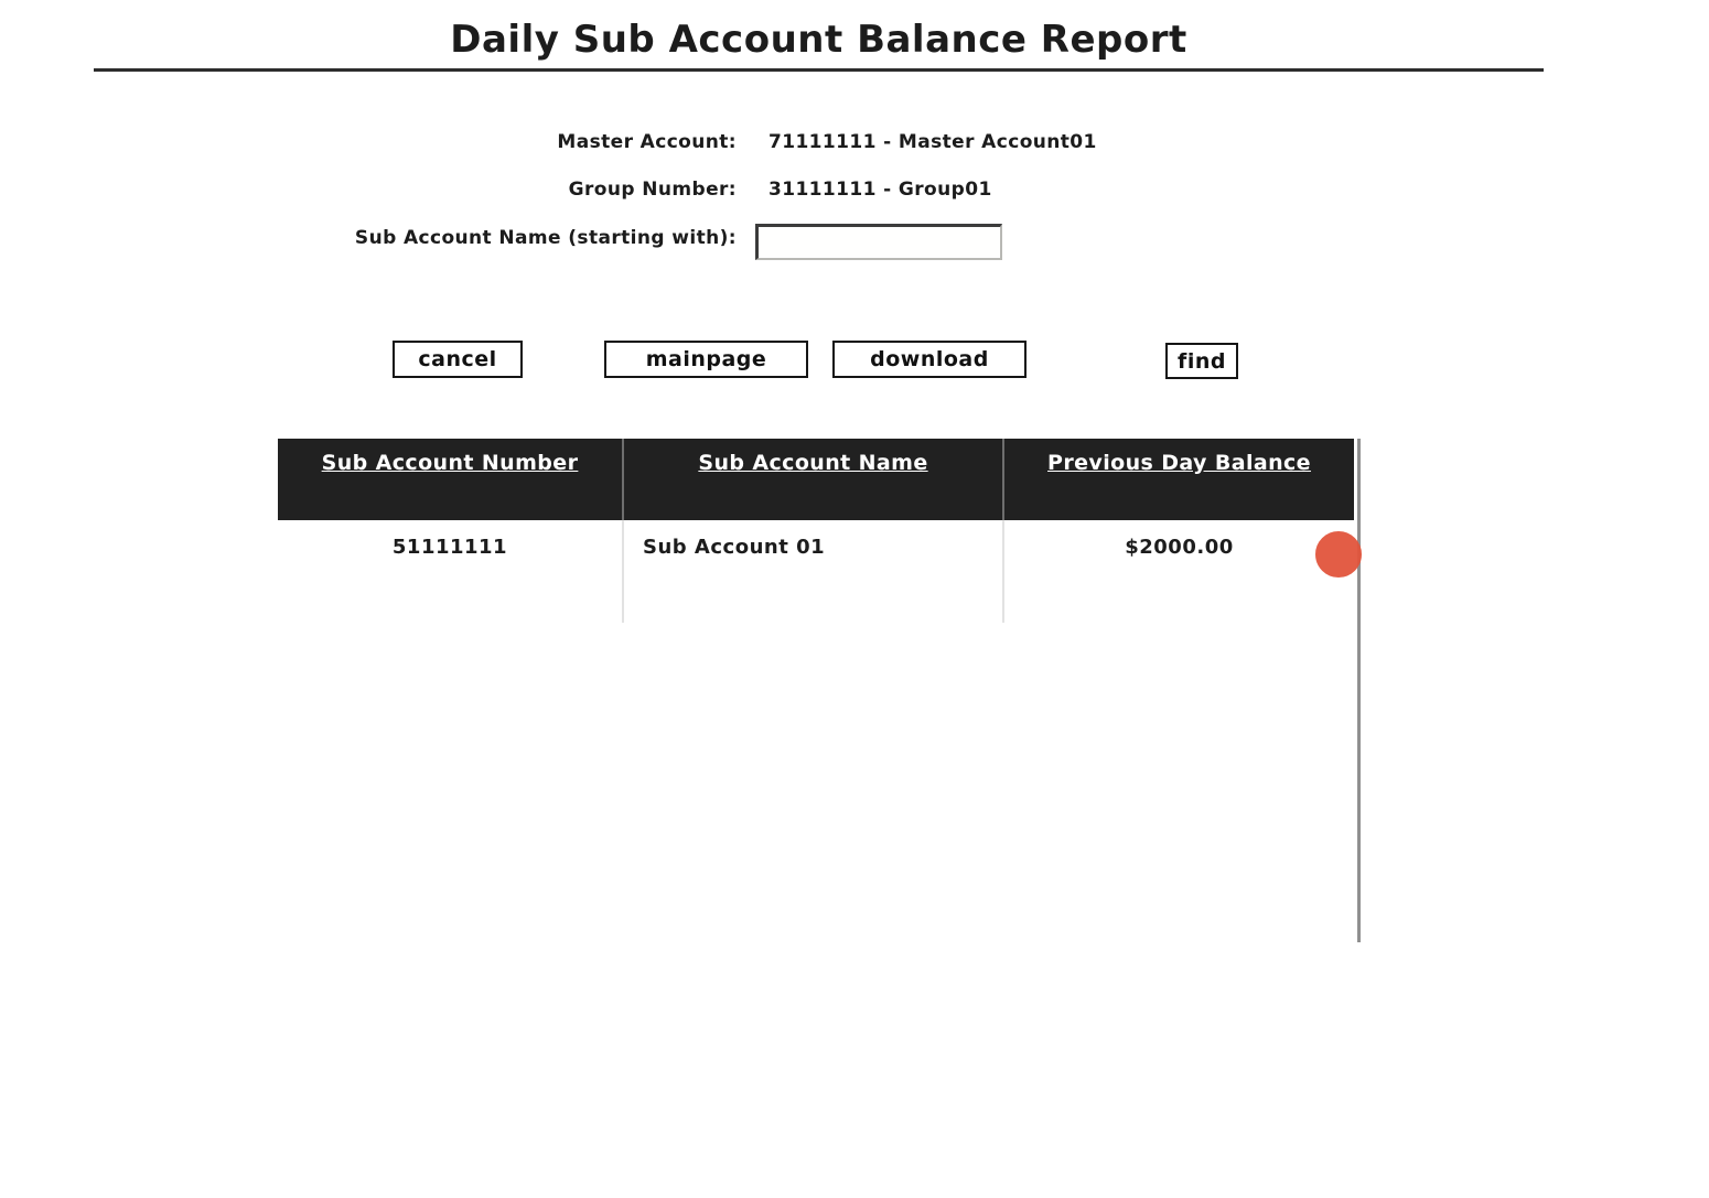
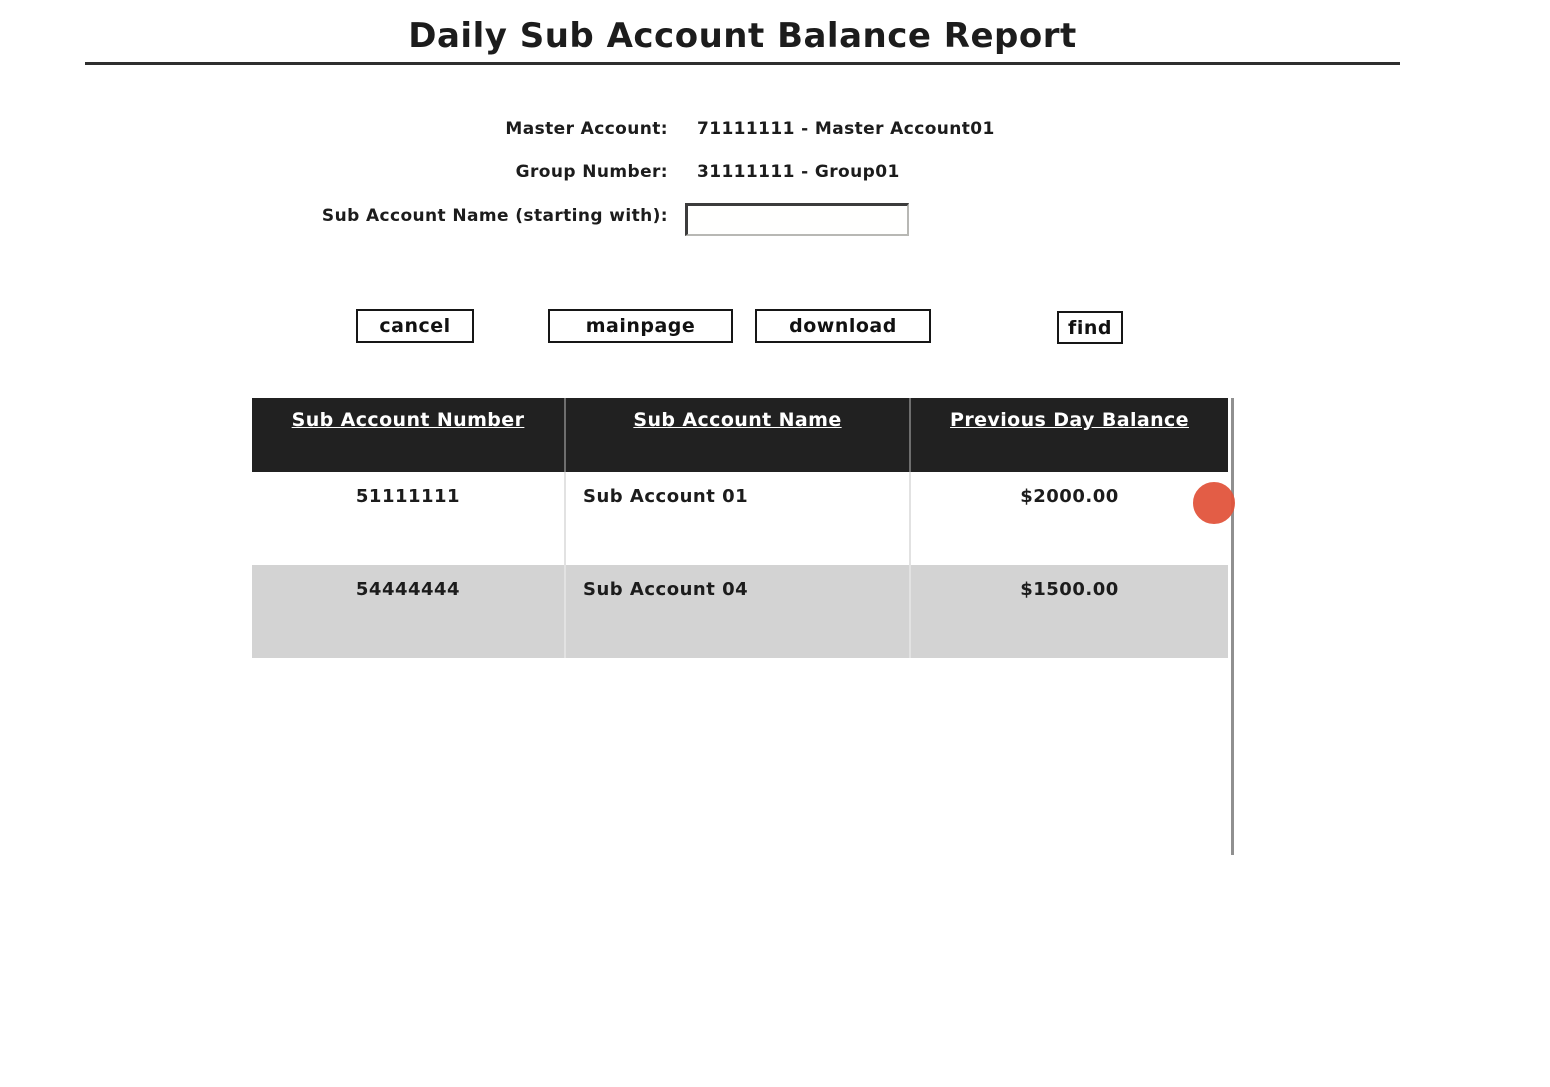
  Daily Sub Account Balance Report
  Master Account:
  71111111 - Master Account01
  Group Number:
  31111111 - Group01
  Sub Account Name (starting with):
  cancel
  mainpage
  download
  find
  Sub Account Number	Sub Account Name	Previous Day Balance
  51111111	Sub Account 01	$2000.00
+ 54444444	Sub Account 04	$1500.00
